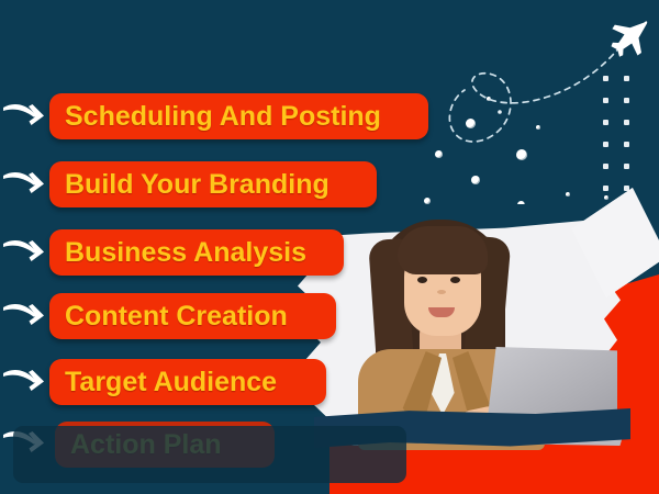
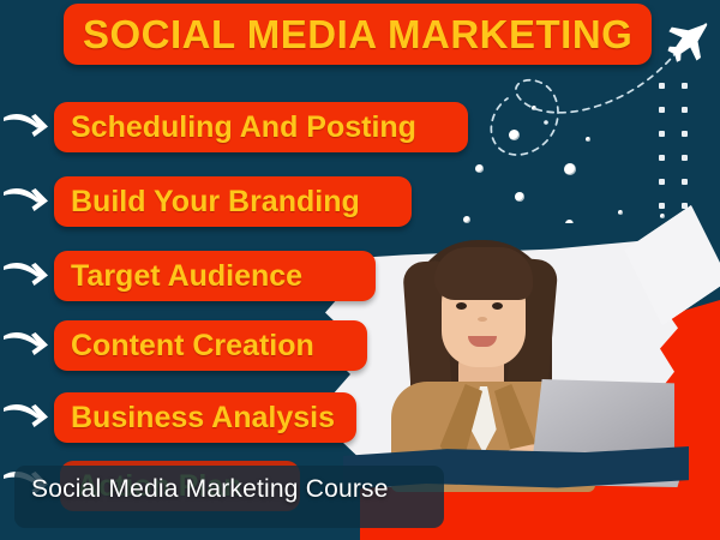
+ SOCIAL MEDIA MARKETING
  Scheduling And Posting
  Build Your Branding
- Business Analysis
+ Target Audience
  Content Creation
- Target Audience
+ Business Analysis
  Action Plan
+ Social Media Marketing Course
